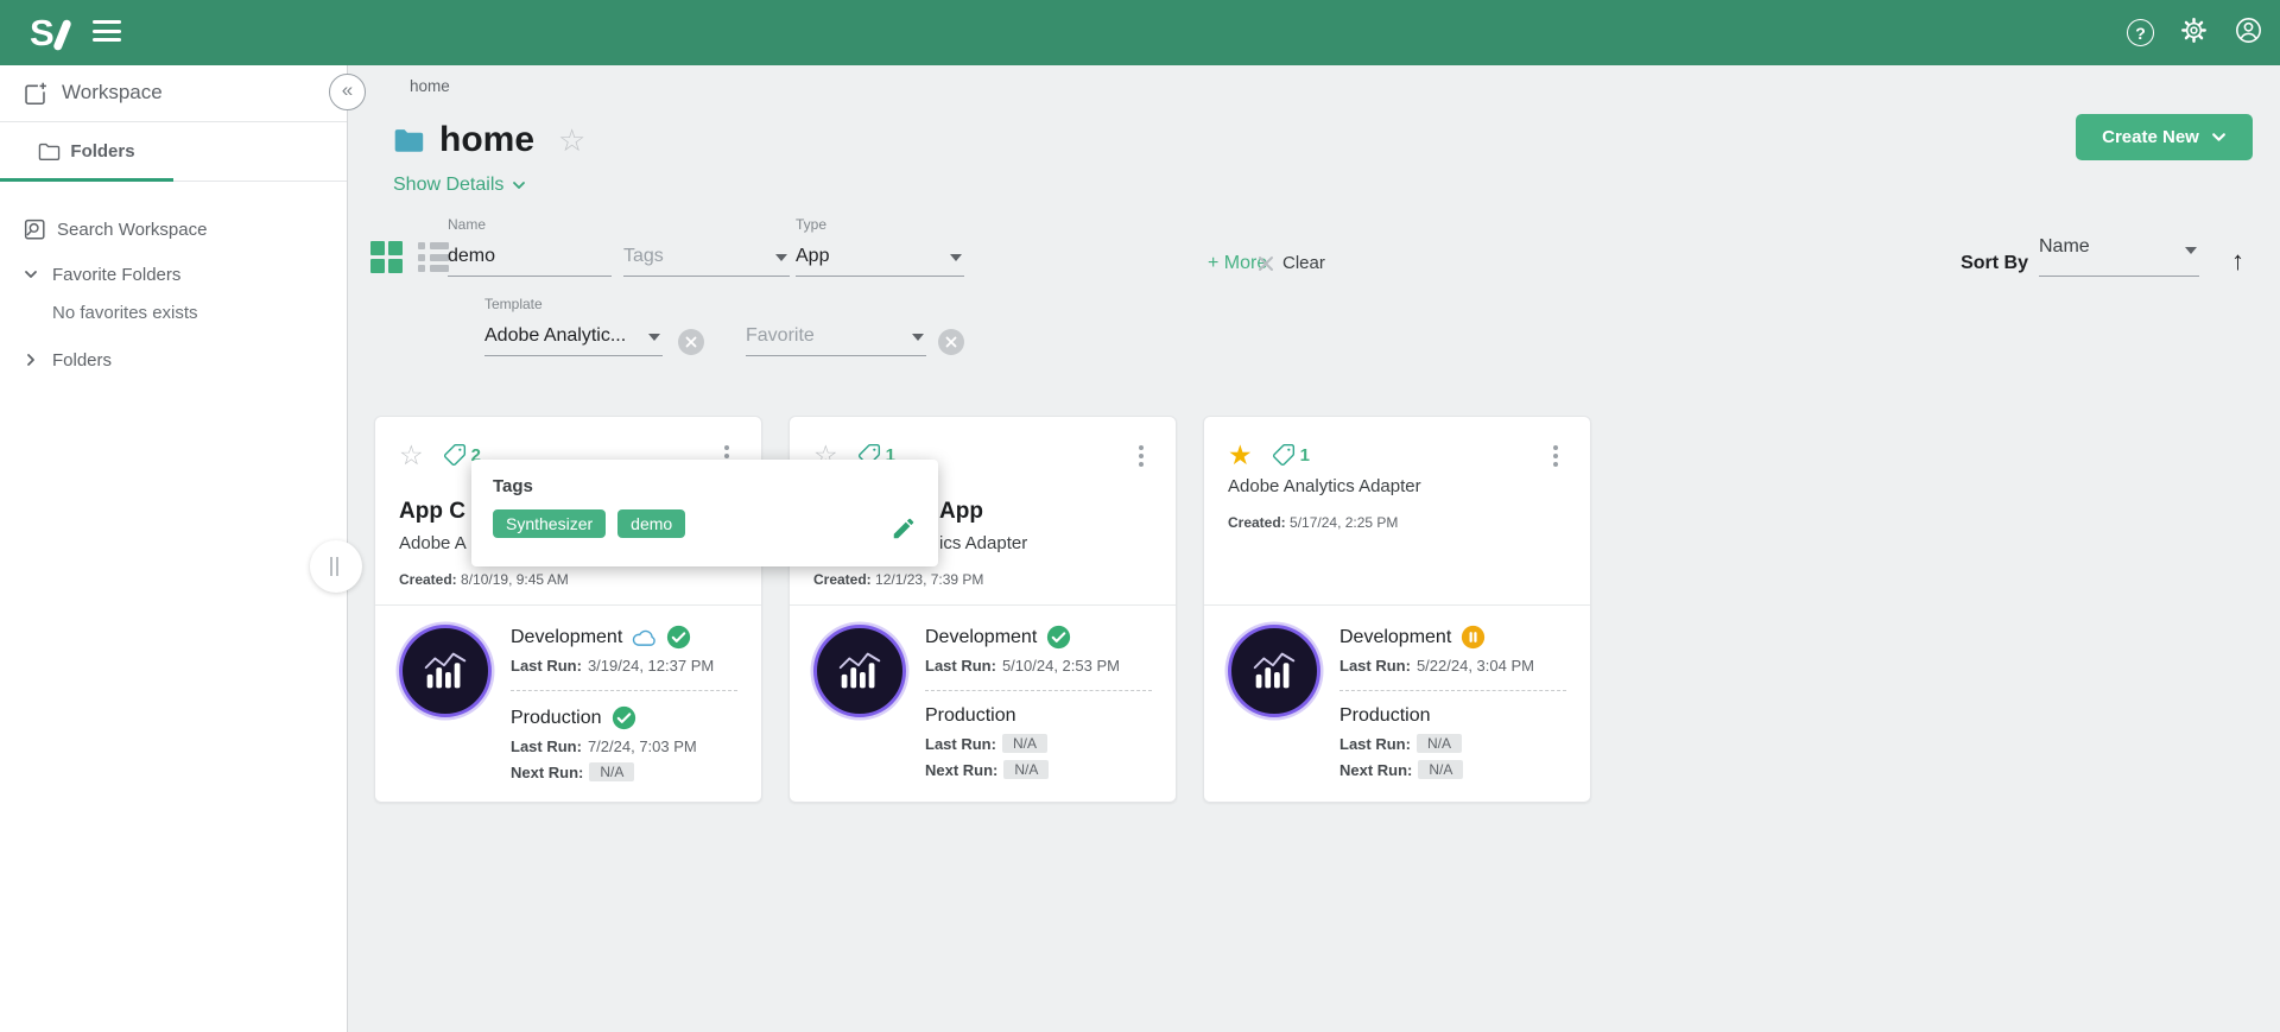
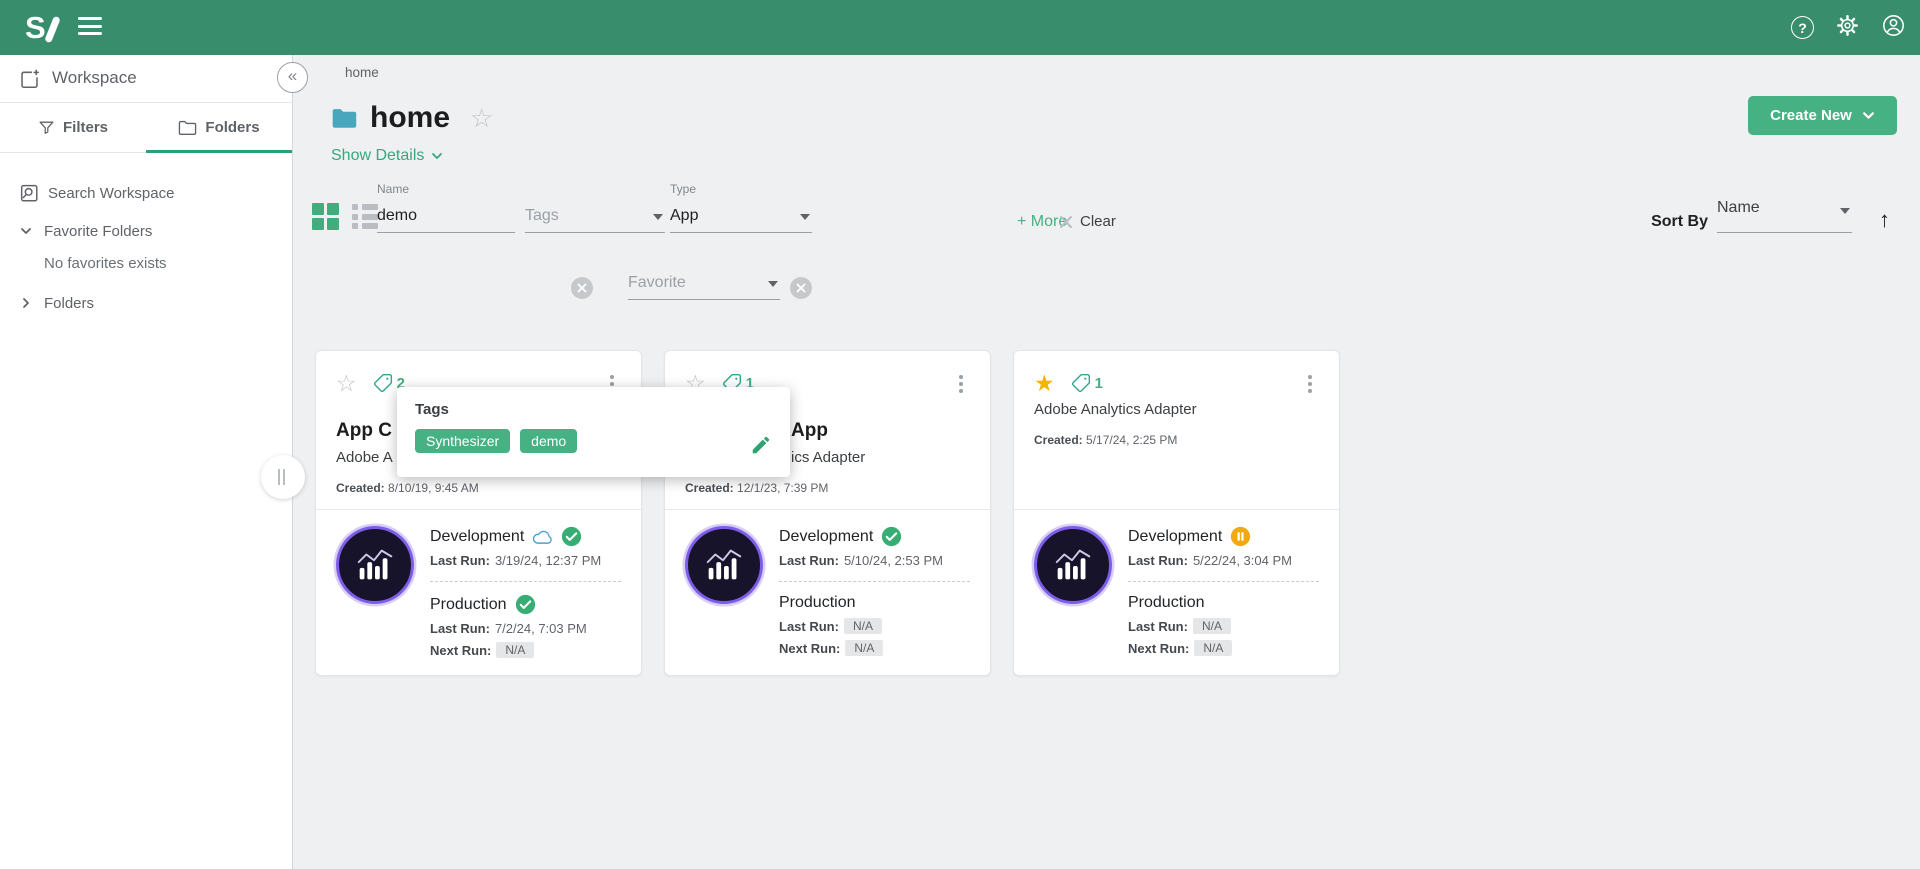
  S
  ?
  Workspace
+ Filters
  Folders
  Search Workspace
  Favorite Folders
  No favorites exists
  Folders
  «
  home
  home
  ☆
  Show Details
  Create New
  Name
  demo
  Tags
  Type
  App
  + More
  Clear
  Sort By
  Name
  ↑
- Template
- Adobe Analytic...
  Favorite
  ☆
  2
  App C
  Adobe A
  Created: 8/10/19, 9:45 AM
  Development
  Last Run:
  3/19/24, 12:37 PM
  Production
  Last Run:
  7/2/24, 7:03 PM
  Next Run:
  N/A
  ☆
  1
  App
  ics Adapter
  Created: 12/1/23, 7:39 PM
  Development
  Last Run:
  5/10/24, 2:53 PM
  Production
  Last Run:
  N/A
  Next Run:
  N/A
  ★
  1
  Adobe Analytics Adapter
  Created: 5/17/24, 2:25 PM
  Development
  Last Run:
  5/22/24, 3:04 PM
  Production
  Last Run:
  N/A
  Next Run:
  N/A
  Tags
  Synthesizer
  demo
